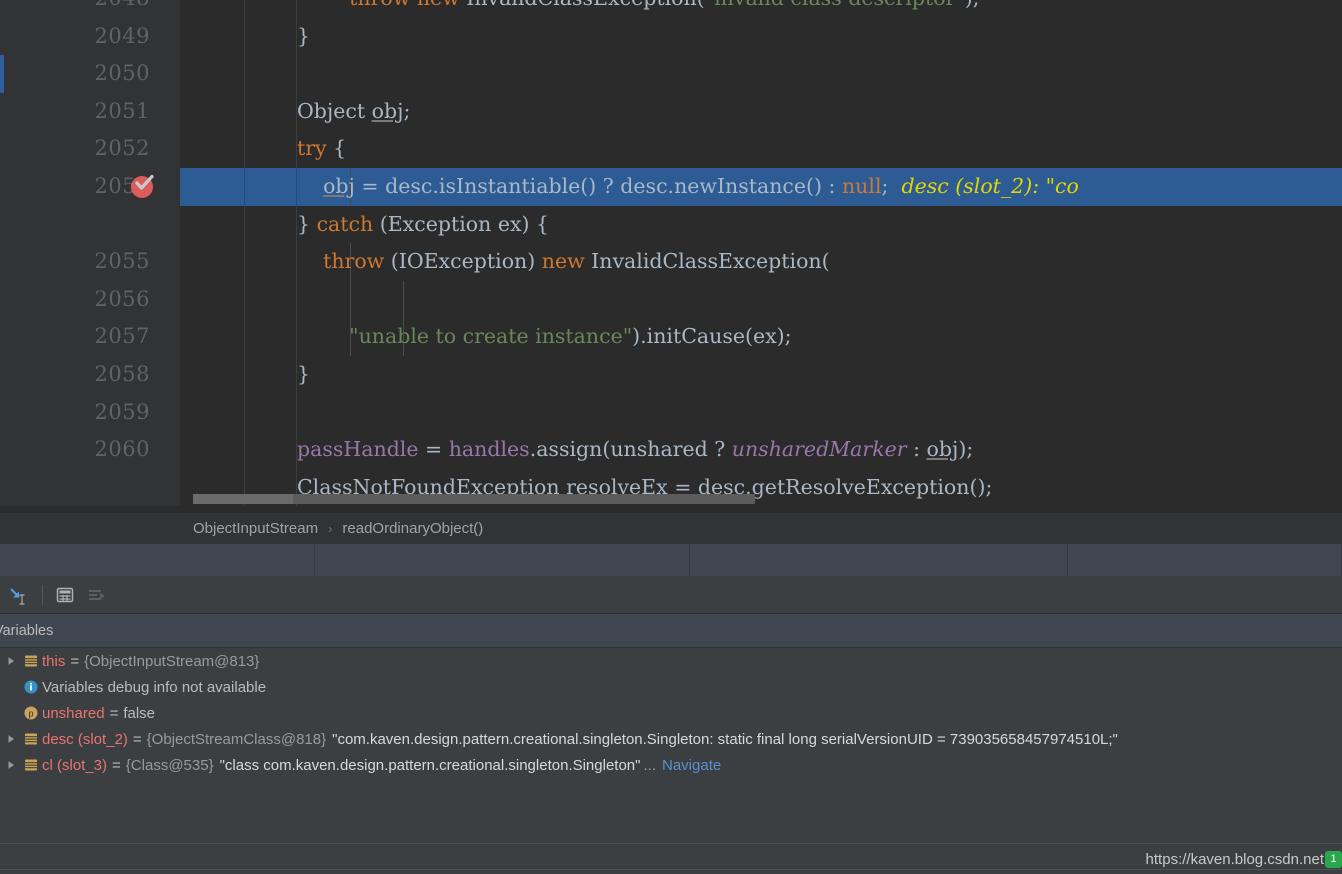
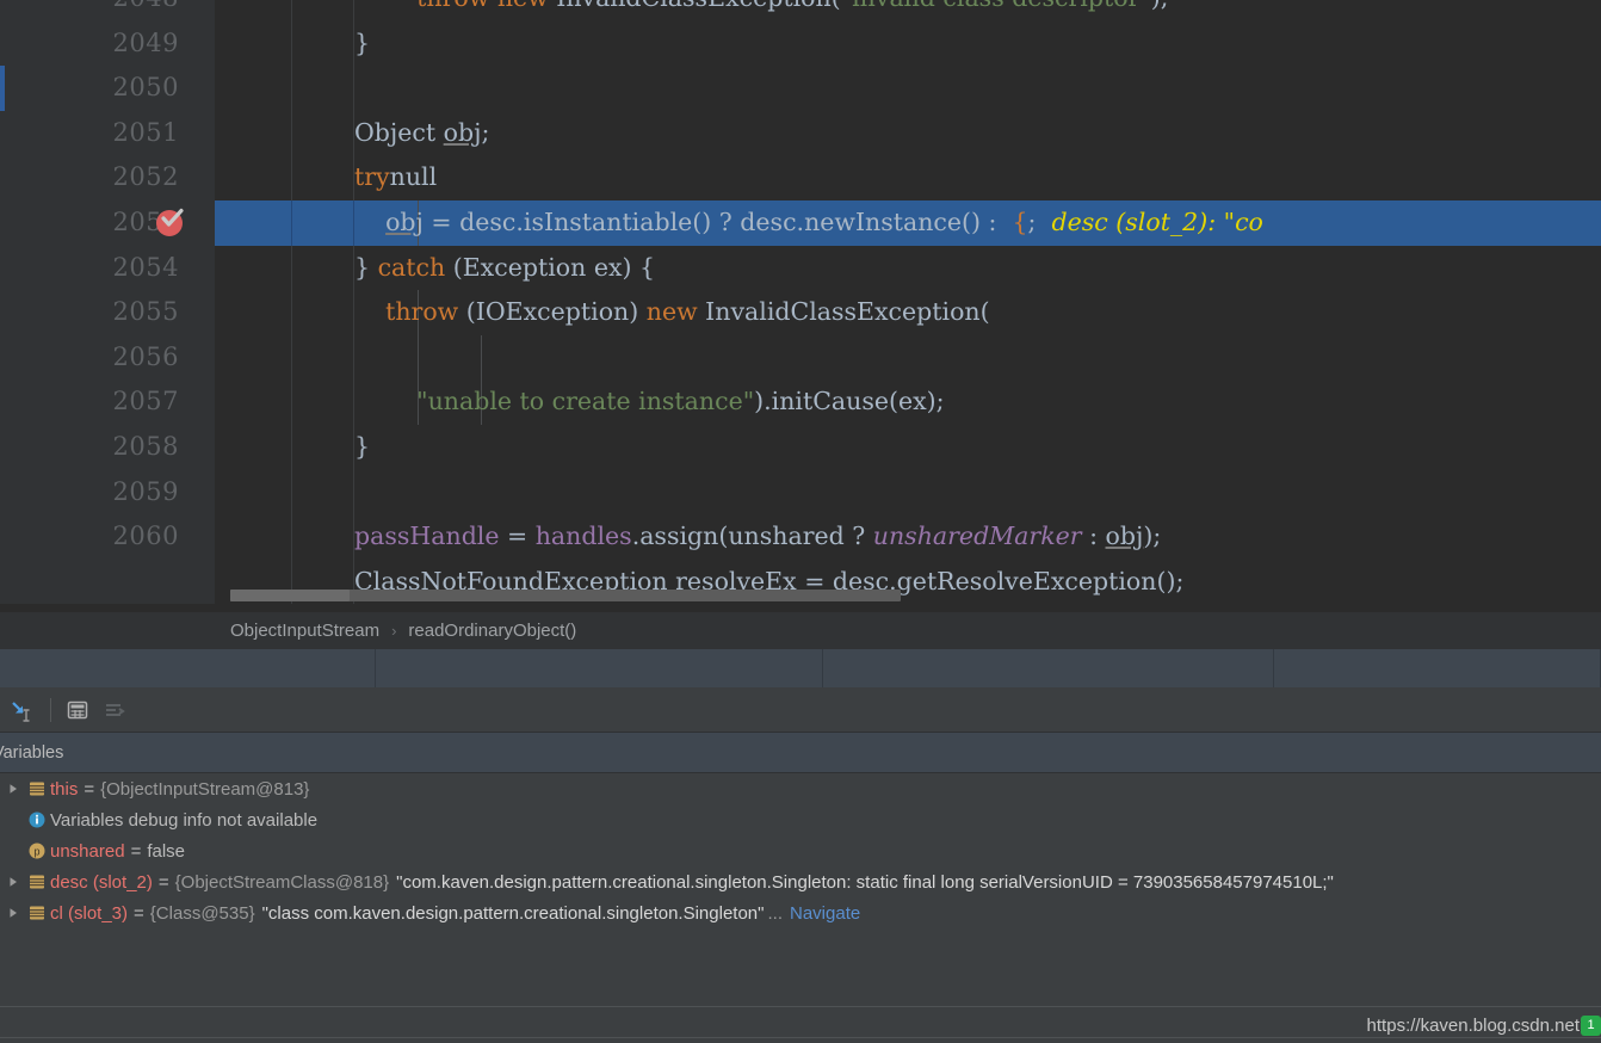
  2049
  }
  2050
  2051
  Object obj;
  2052
- try {
+ trynull
  205
- obj = desc.isInstantiable() ? desc.newInstance() : null; desc (slot_2): "co
+ obj = desc.isInstantiable() ? desc.newInstance() : {; desc (slot_2): "co
+ 2054
  } catch (Exception ex) {
  2055
  throw (IOException) new InvalidClassException(
  2056
  2057
  "unable to create instance").initCause(ex);
  2058
  }
  2059
  2060
  passHandle = handles.assign(unshared ? unsharedMarker : obj);
  ClassNotFoundException resolveEx = desc.getResolveException();
  ObjectInputStream
  ›
  readOrdinaryObject()
  ariables
  this
  =
  {ObjectInputStream@813}
  Variables debug info not available
  p
  unshared
  =
  false
  desc (slot_2)
  =
  {ObjectStreamClass@818}
  "com.kaven.design.pattern.creational.singleton.Singleton: static final long serialVersionUID = 739035658457974510L;"
  cl (slot_3)
  =
  {Class@535}
  "class com.kaven.design.pattern.creational.singleton.Singleton"
  ...
  Navigate
  https://kaven.blog.csdn.net
  1
